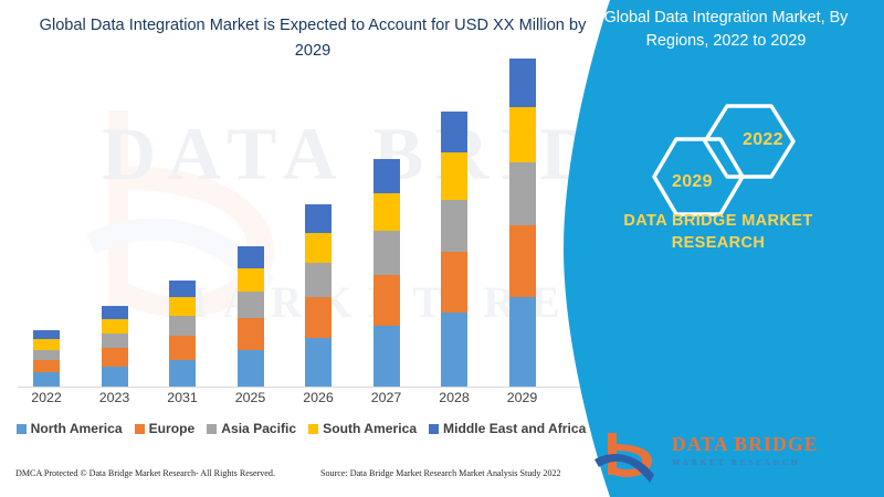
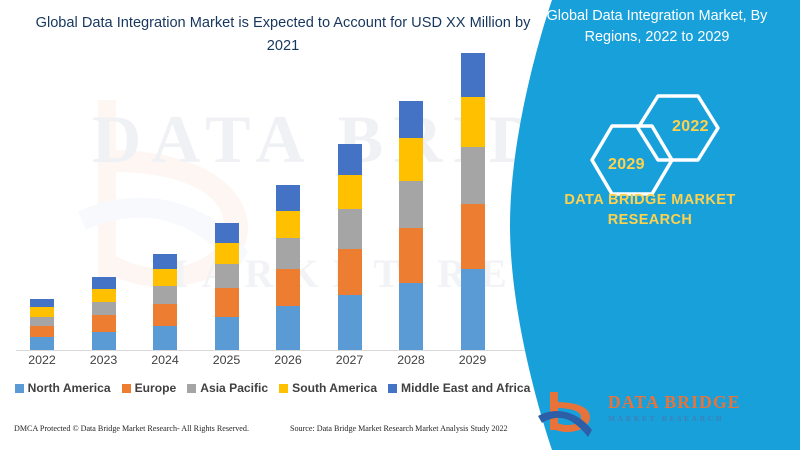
- Global Data Integration Market is Expected to Account for USD XX Million by 2029
+ Global Data Integration Market is Expected to Account for USD XX Million by 2021
  2022
  2023
- 2031
+ 2024
  2025
  2026
  2027
  2028
  2029
  North America
  Europe
  Asia Pacific
  South America
  Middle East and Africa
  Global Data Integration Market, By Regions, 2022 to 2029
  2022
  2029
  DATA BRIDGE MARKET
  RESEARCH
  DATA BRIDGE
  MARKET RESEARCH
  DMCA Protected © Data Bridge Market Research- All Rights Reserved.
  Source: Data Bridge Market Research Market Analysis Study 2022
